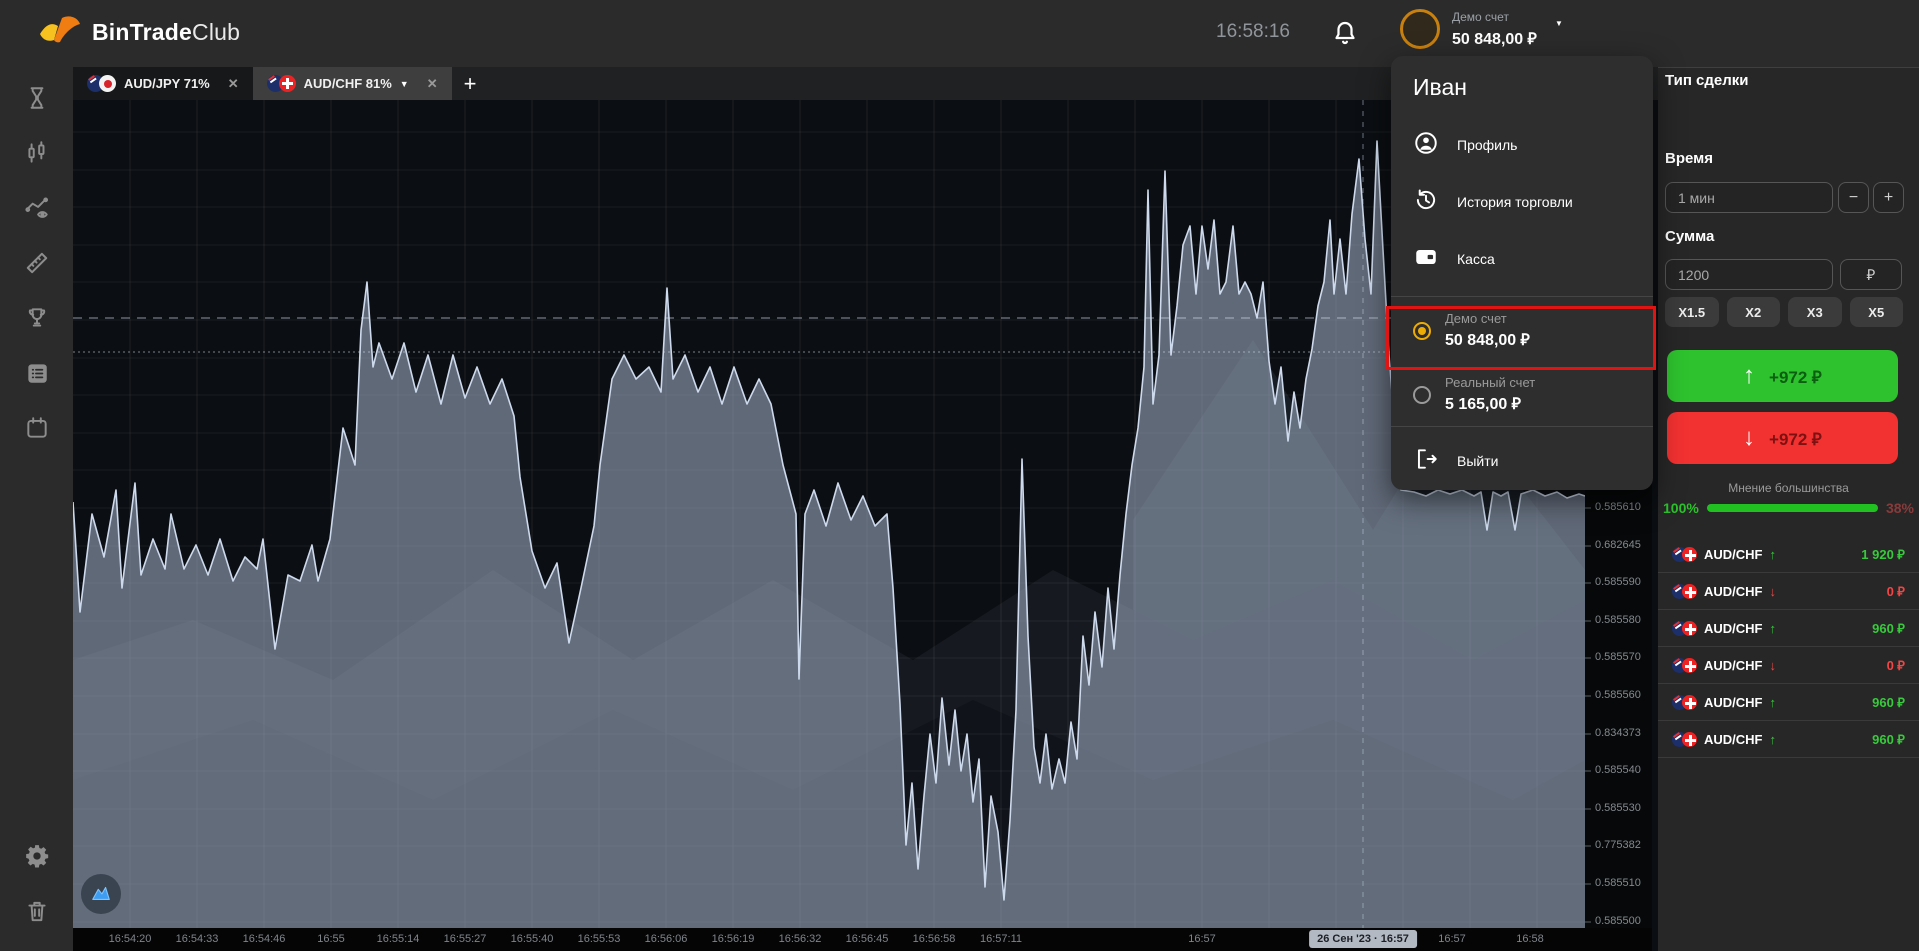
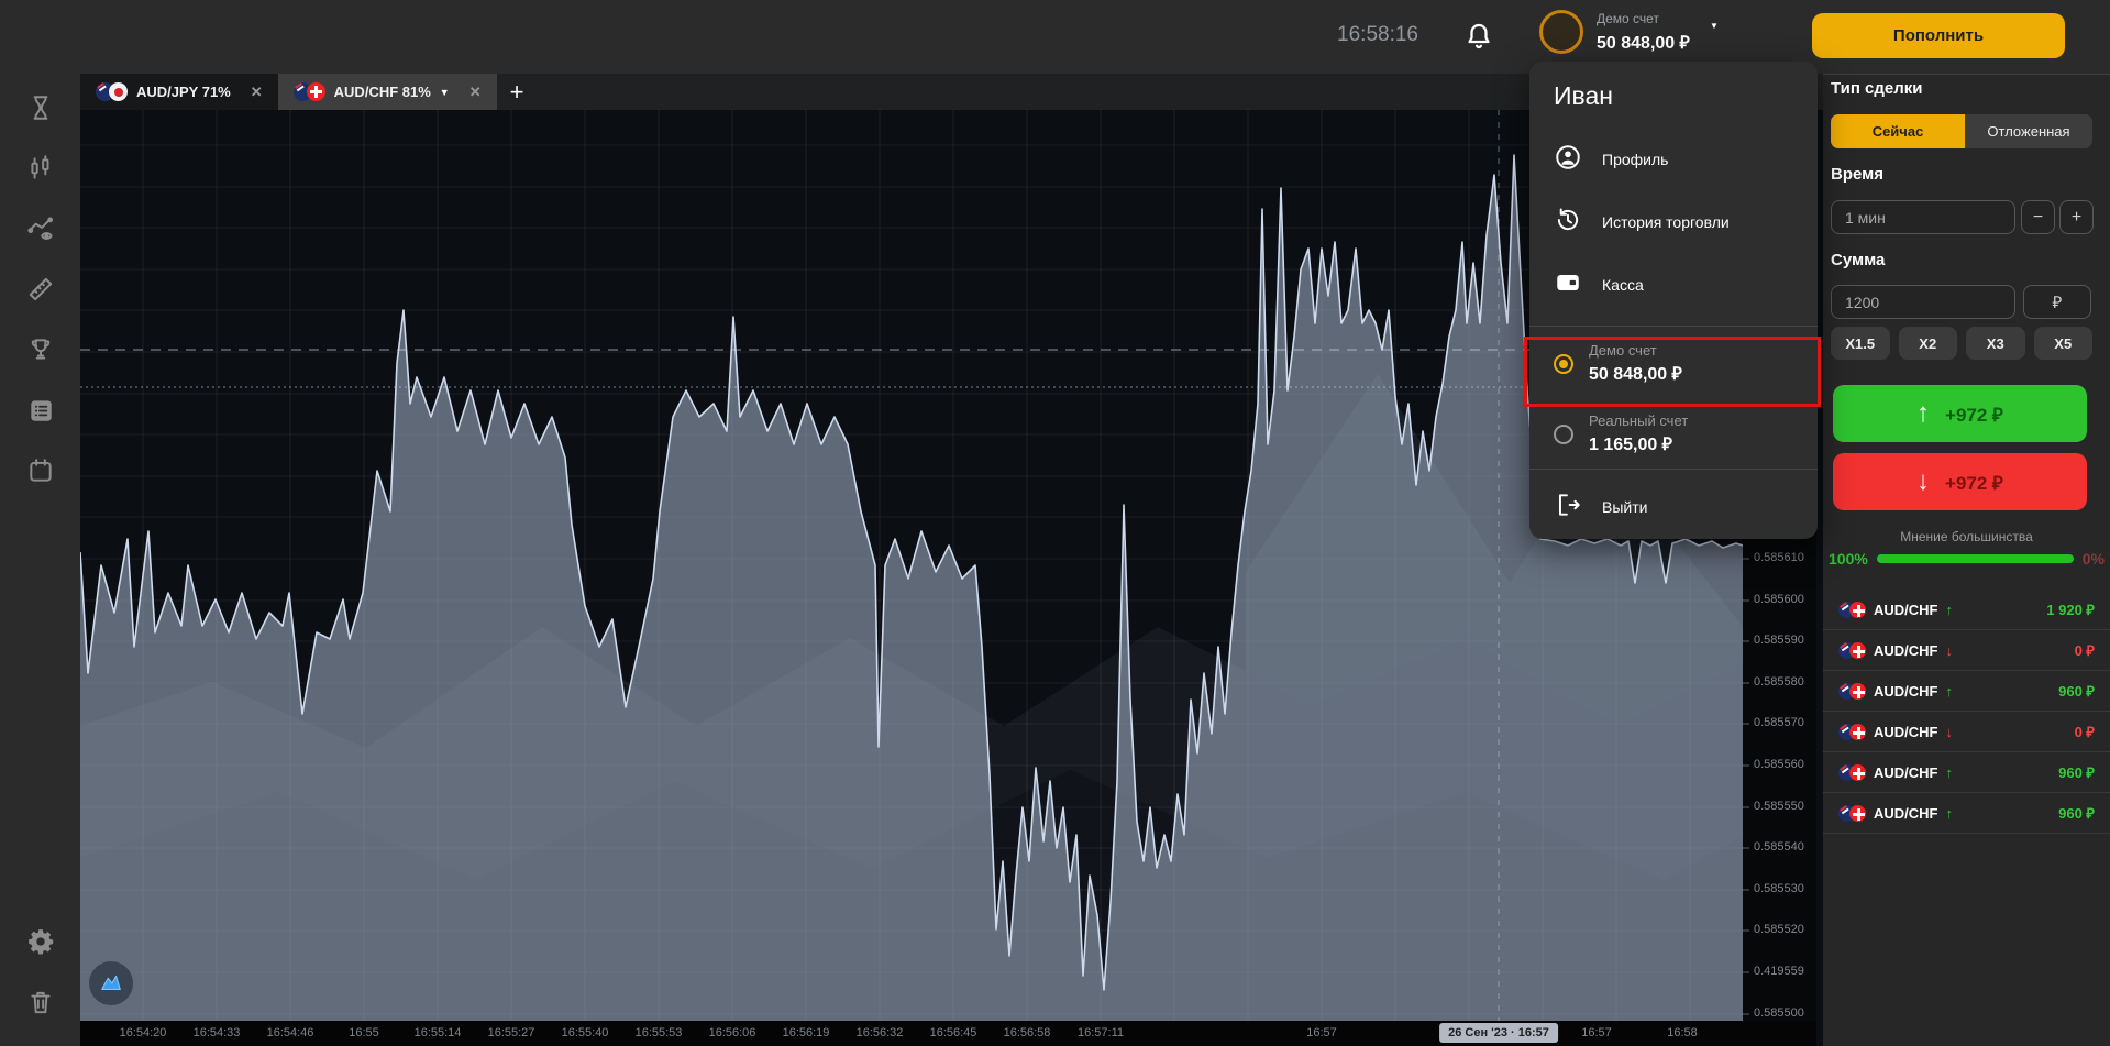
  16:54:20
  16:54:33
  16:54:46
  16:55
  16:55:14
  16:55:27
  16:55:40
  16:55:53
  16:56:06
  16:56:19
  16:56:32
  16:56:45
  16:56:58
  16:57:11
  16:57
  16:57
  16:58
  0.585610
- 0.682645
+ 0.585600
  0.585590
  0.585580
  0.585570
  0.585560
- 0.834373
+ 0.585550
  0.585540
  0.585530
- 0.775382
+ 0.585520
- 0.585510
+ 0.419559
  0.585500
  26 Сен '23 · 16:57
  AUD/JPY 71%
  ✕
  AUD/CHF 81%
  ▼
  ✕
  +
- BinTradeClub
  16:58:16
  Демо счет
  50 848,00 ₽
  ▼
+ Пополнить
  Тип сделки
+ Сейчас
+ Отложенная
  Время
  1 мин
  −
  +
  Сумма
  1200
  ₽
  X1.5
  X2
  X3
  X5
  ↑
  +972 ₽
  ↓
  +972 ₽
  Мнение большинства
  100%
- 38%
+ 0%
  AUD/CHF
  ↑
  1 920 ₽
  AUD/CHF
  ↓
  0 ₽
  AUD/CHF
  ↑
  960 ₽
  AUD/CHF
  ↓
  0 ₽
  AUD/CHF
  ↑
  960 ₽
  AUD/CHF
  ↑
  960 ₽
  Иван
  Профиль
  История торговли
  Касса
  Демо счет
  50 848,00 ₽
  Реальный счет
- 5 165,00 ₽
+ 1 165,00 ₽
  Выйти
